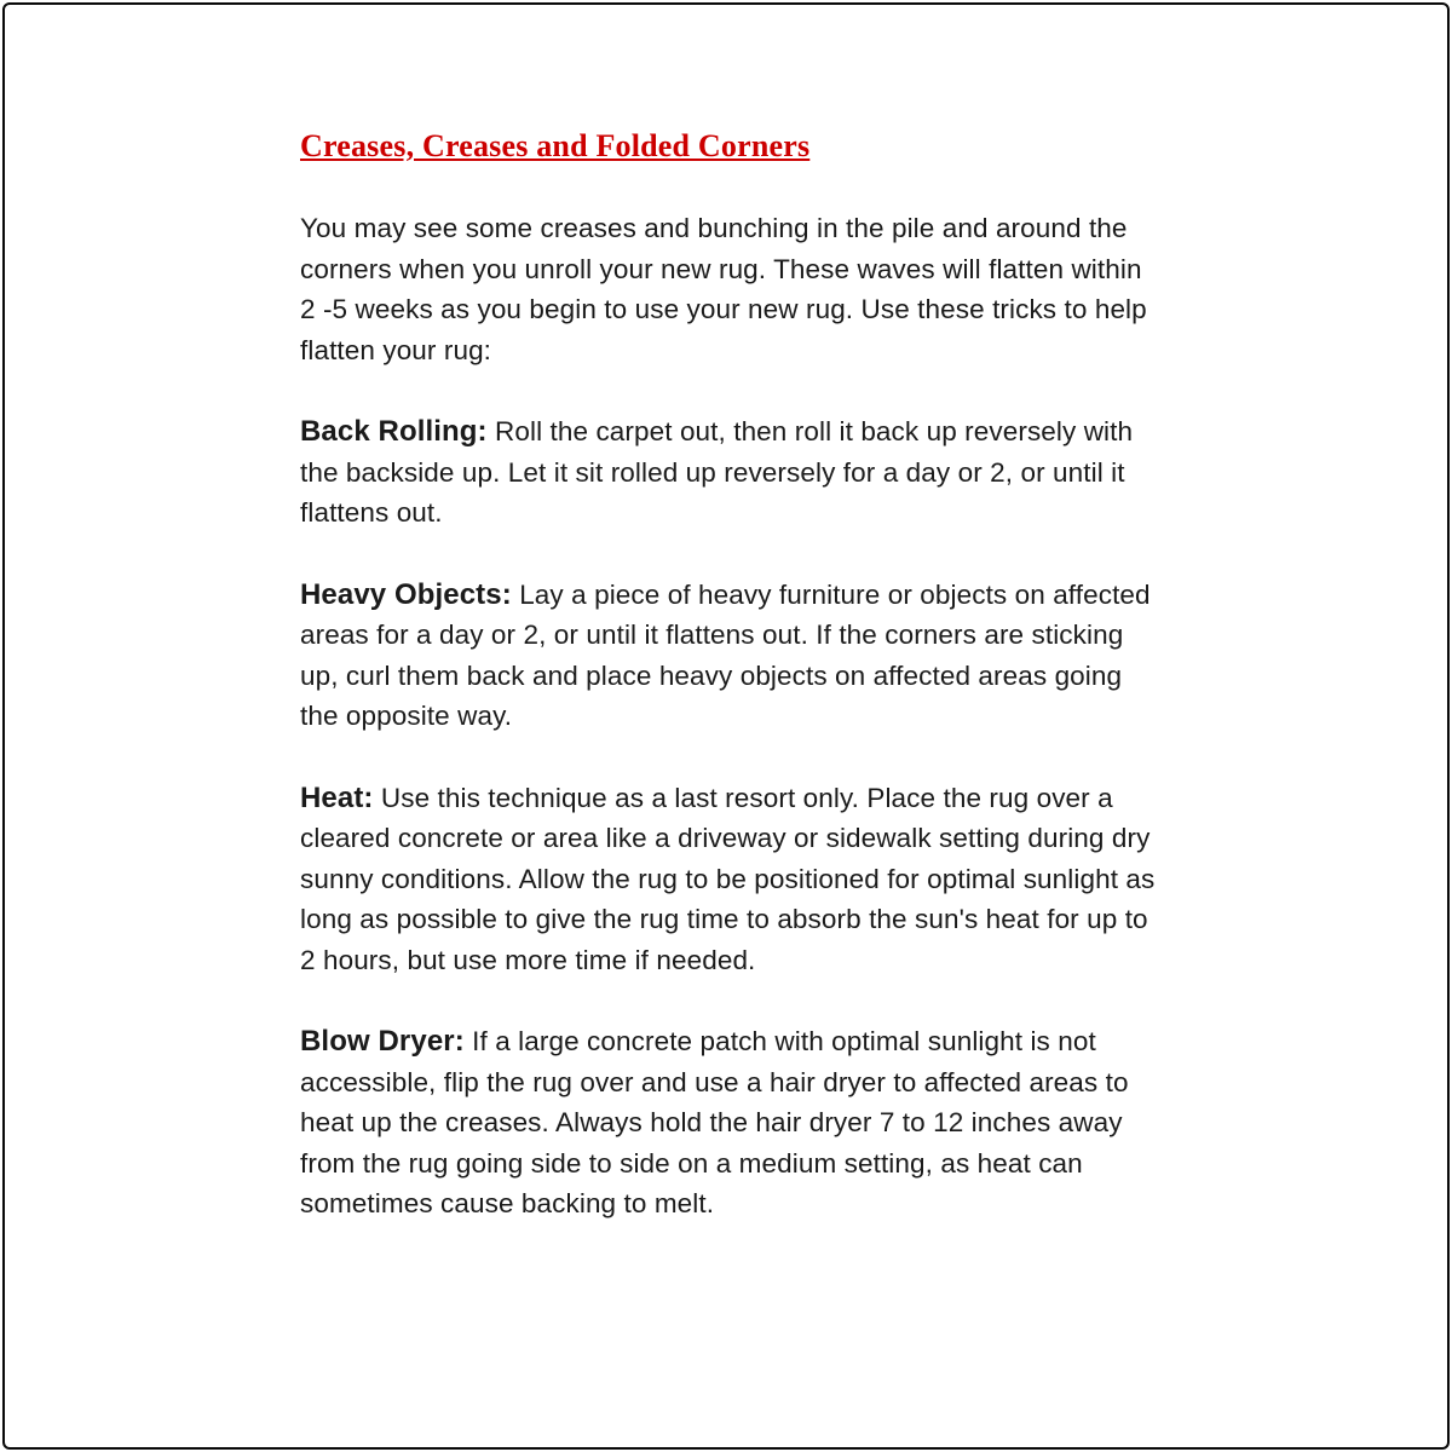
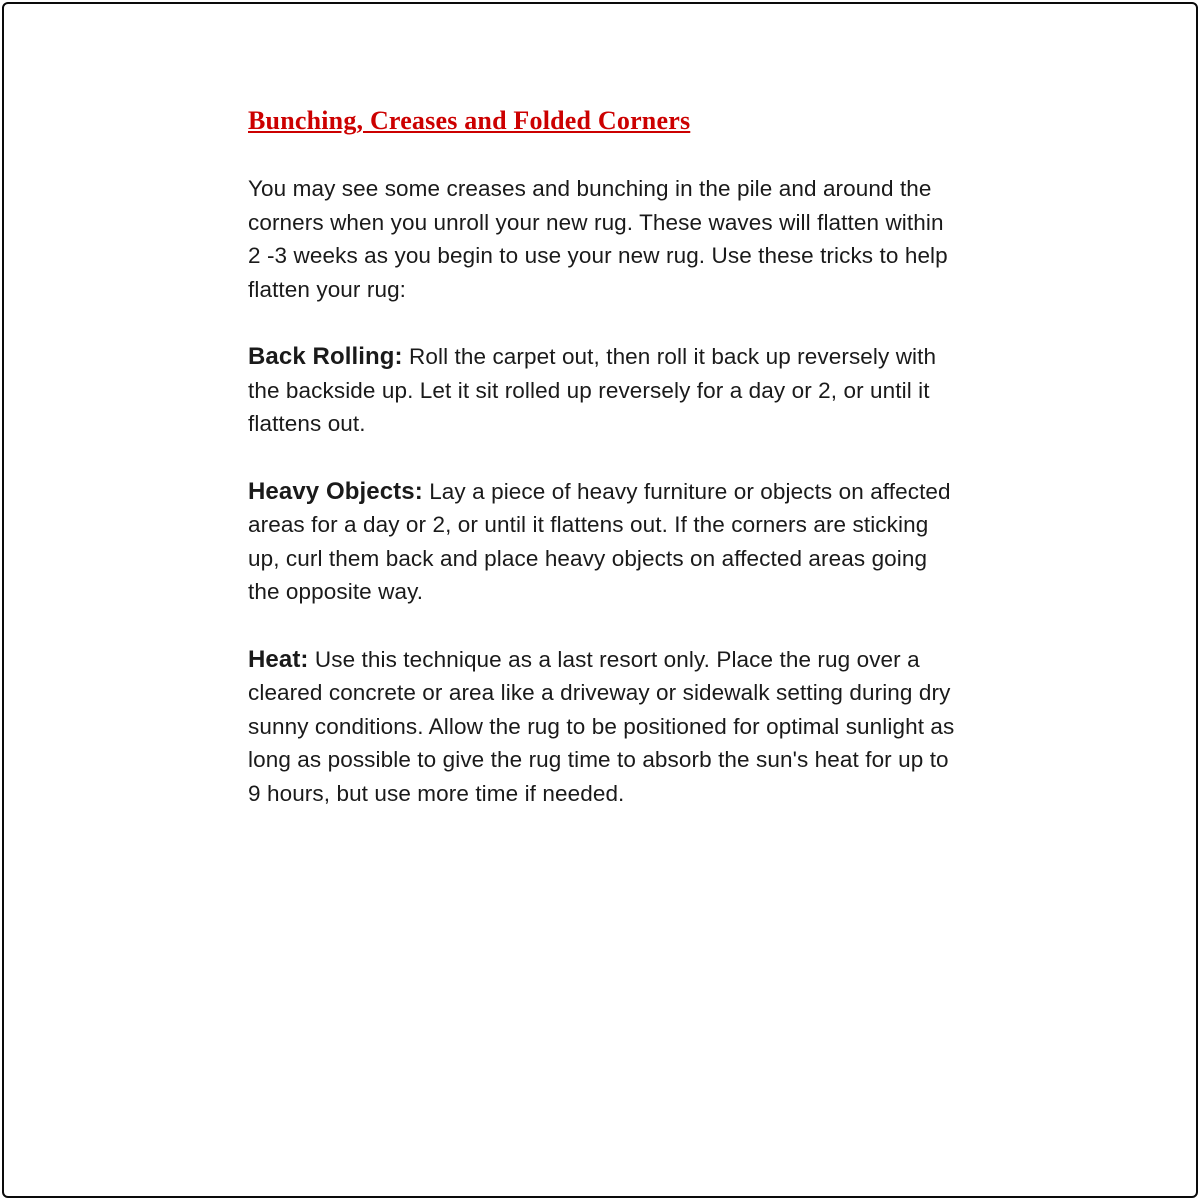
- Creases, Creases and Folded Corners
+ Bunching, Creases and Folded Corners
- You may see some creases and bunching in the pile and around the corners when you unroll your new rug. These waves will flatten within 2 -5 weeks as you begin to use your new rug. Use these tricks to help flatten your rug:
+ You may see some creases and bunching in the pile and around the corners when you unroll your new rug. These waves will flatten within 2 -3 weeks as you begin to use your new rug. Use these tricks to help flatten your rug:
  Back Rolling: Roll the carpet out, then roll it back up reversely with the backside up. Let it sit rolled up reversely for a day or 2, or until it flattens out.
  Heavy Objects: Lay a piece of heavy furniture or objects on affected areas for a day or 2, or until it flattens out. If the corners are sticking up, curl them back and place heavy objects on affected areas going the opposite way.
- Heat: Use this technique as a last resort only. Place the rug over a cleared concrete or area like a driveway or sidewalk setting during dry sunny conditions. Allow the rug to be positioned for optimal sunlight as long as possible to give the rug time to absorb the sun's heat for up to 2 hours, but use more time if needed.
+ Heat: Use this technique as a last resort only. Place the rug over a cleared concrete or area like a driveway or sidewalk setting during dry sunny conditions. Allow the rug to be positioned for optimal sunlight as long as possible to give the rug time to absorb the sun's heat for up to 9 hours, but use more time if needed.
- Blow Dryer: If a large concrete patch with optimal sunlight is not accessible, flip the rug over and use a hair dryer to affected areas to heat up the creases. Always hold the hair dryer 7 to 12 inches away from the rug going side to side on a medium setting, as heat can sometimes cause backing to melt.
